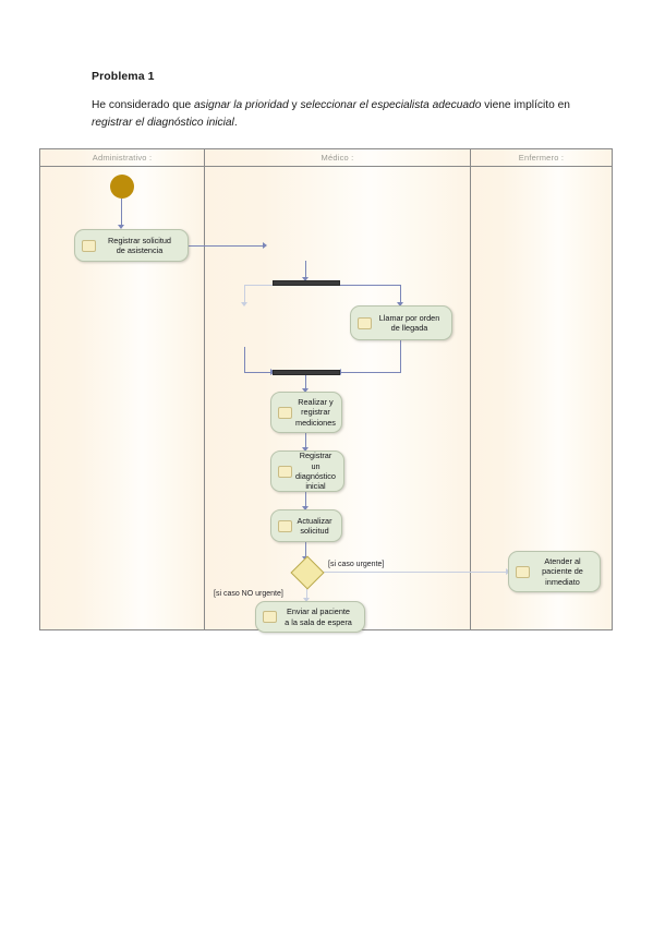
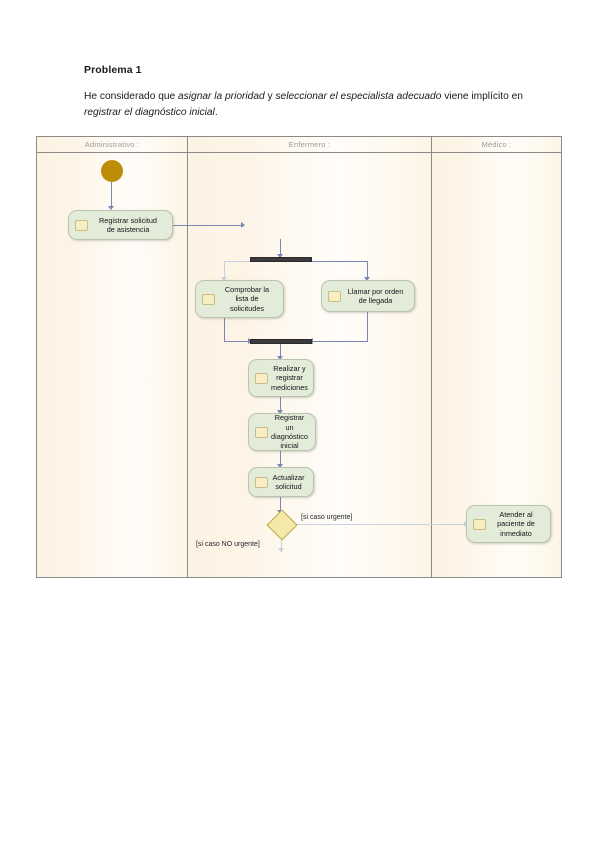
  Problema 1
  He considerado que asignar la prioridad y seleccionar el especialista adecuado viene implícito en registrar el diagnóstico inicial.
  Administrativo :
  Registrar solicitud
  de asistencia
- Médico :
+ Enfermero :
+ Comprobar la
+ lista de
+ solicitudes
  Llamar por orden
  de llegada
  Realizar y
  registrar
  mediciones
  Registrar un
  diagnóstico
  inicial
  Actualizar
  solicitud
- Enviar al paciente
- a la sala de espera
- Enfermero :
+ Médico :
  Atender al
  paciente de
  inmediato
